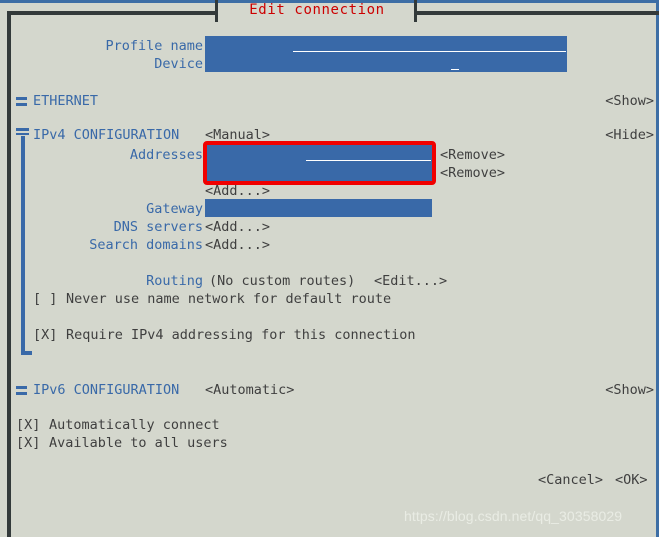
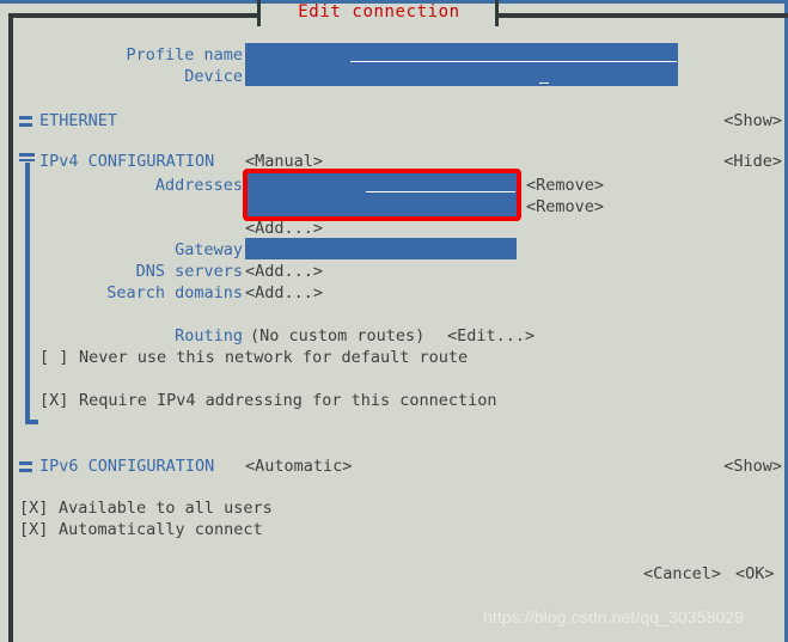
  Edit connection
  Profile name
  Device
  ETHERNET
  <Show>
  IPv4 CONFIGURATION
  <Manual>
  <Hide>
  Addresses
  <Remove>
  <Remove>
  <Add...>
  Gateway
  DNS servers
  <Add...>
  Search domains
  <Add...>
  Routing
  (No custom routes)
  <Edit...>
  [ ]
- Never use name network for default route
+ Never use this network for default route
  [X]
  Require IPv4 addressing for this connection
  IPv6 CONFIGURATION
  <Automatic>
  <Show>
  [X]
- Automatically connect
+ Available to all users
  [X]
- Available to all users
+ Automatically connect
  <Cancel>
  <OK>
